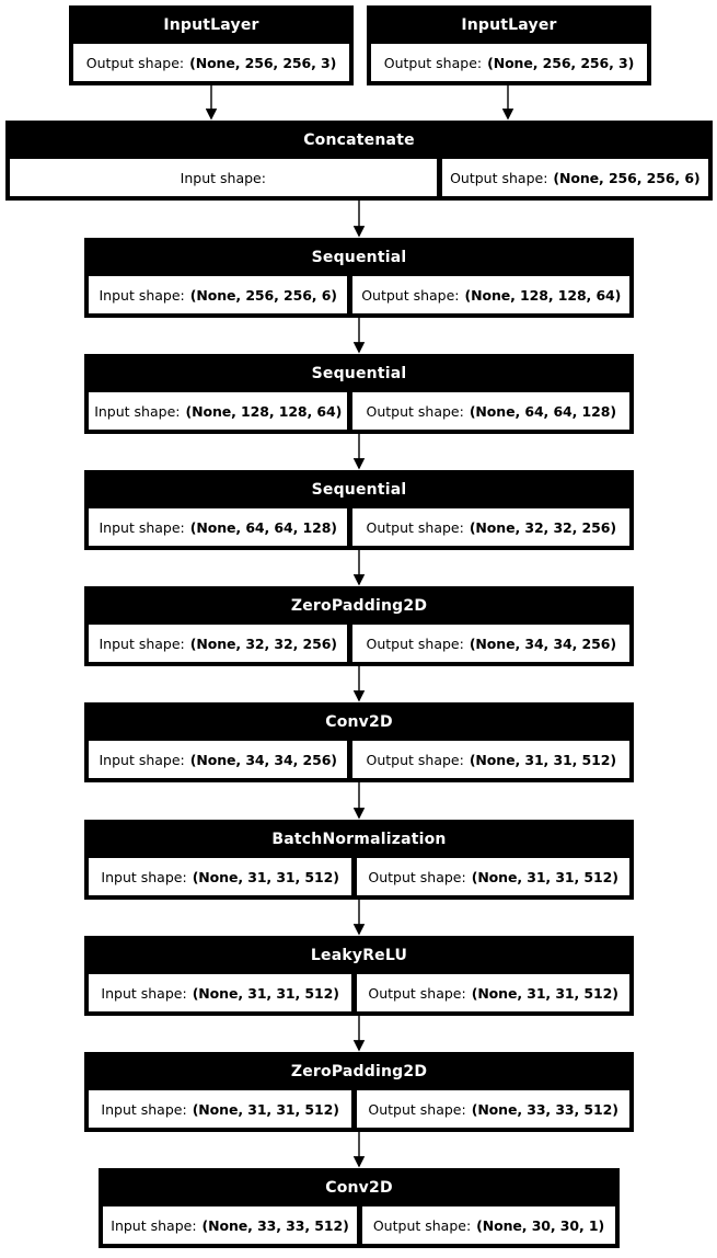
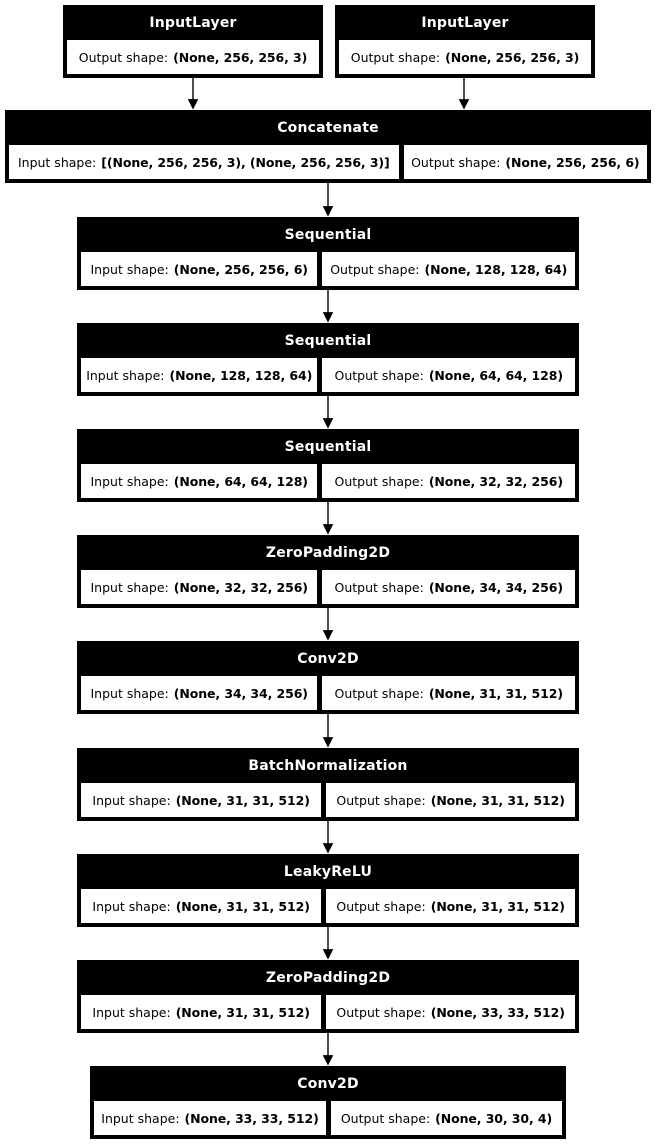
  InputLayer
  Output shape:
  (None, 256, 256, 3)
  InputLayer
  Output shape:
  (None, 256, 256, 3)
  Concatenate
  Input shape:
+ [(None, 256, 256, 3), (None, 256, 256, 3)]
  Output shape:
  (None, 256, 256, 6)
  Sequential
  Input shape:
  (None, 256, 256, 6)
  Output shape:
  (None, 128, 128, 64)
  Sequential
  Input shape:
  (None, 128, 128, 64)
  Output shape:
  (None, 64, 64, 128)
  Sequential
  Input shape:
  (None, 64, 64, 128)
  Output shape:
  (None, 32, 32, 256)
  ZeroPadding2D
  Input shape:
  (None, 32, 32, 256)
  Output shape:
  (None, 34, 34, 256)
  Conv2D
  Input shape:
  (None, 34, 34, 256)
  Output shape:
  (None, 31, 31, 512)
  BatchNormalization
  Input shape:
  (None, 31, 31, 512)
  Output shape:
  (None, 31, 31, 512)
  LeakyReLU
  Input shape:
  (None, 31, 31, 512)
  Output shape:
  (None, 31, 31, 512)
  ZeroPadding2D
  Input shape:
  (None, 31, 31, 512)
  Output shape:
  (None, 33, 33, 512)
  Conv2D
  Input shape:
  (None, 33, 33, 512)
  Output shape:
- (None, 30, 30, 1)
+ (None, 30, 30, 4)
